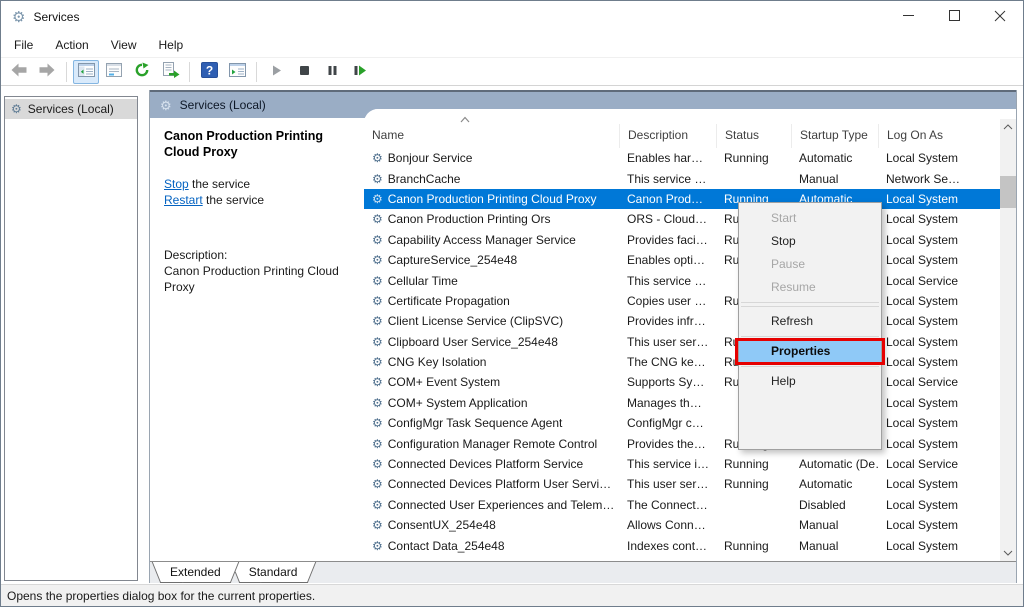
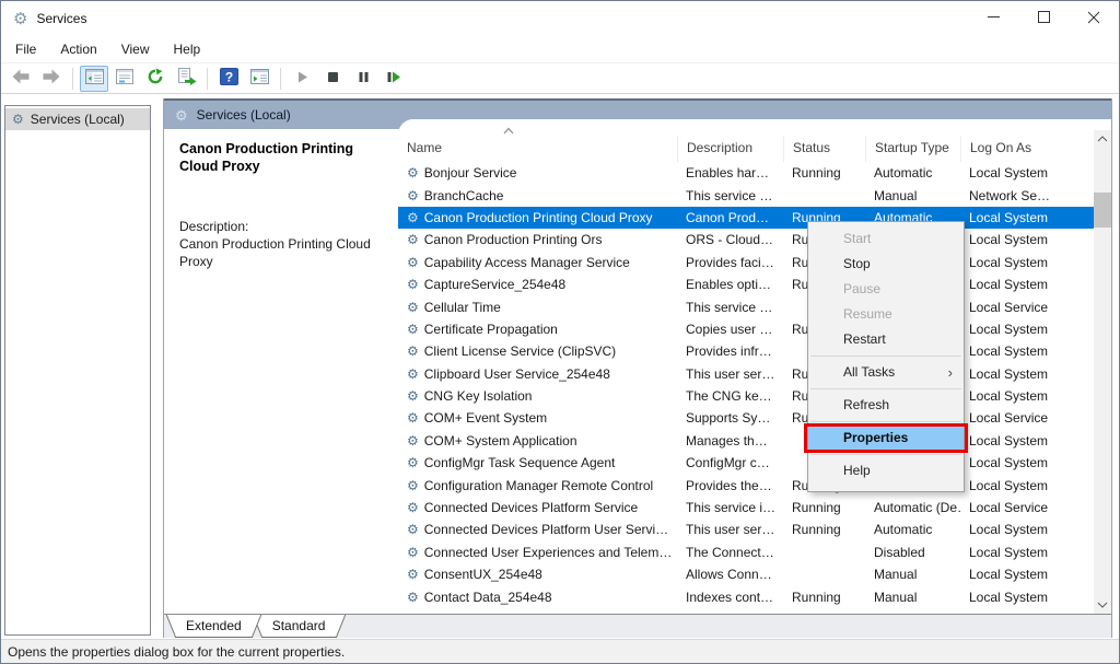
  ⚙
  Services
  File
  Action
  View
  Help
  ?
  ⚙
  Services (Local)
  ⚙
  Services (Local)
  Canon Production Printing Cloud Proxy
- Stop the service
- Restart the service
  Description:
  Canon Production Printing Cloud Proxy
  Name
  Description
  Status
  Startup Type
  Log On As
  ⚙
  Bonjour Service
  Enables har…
  Running
  Automatic
  Local System
  ⚙
  BranchCache
  This service …
  Manual
  Network Se…
  ⚙
  Canon Production Printing Cloud Proxy
  Canon Prod…
  Running
  Automatic
  Local System
  ⚙
  Canon Production Printing Ors
  ORS - Cloud…
  Local System
  ⚙
  Capability Access Manager Service
  Provides faci…
  Local System
  ⚙
  CaptureService_254e48
  Enables opti…
  Local System
  ⚙
  Cellular Time
  This service …
  Local Service
  ⚙
  Certificate Propagation
  Copies user …
  Local System
  ⚙
  Client License Service (ClipSVC)
  Provides infr…
  Local System
  ⚙
  Clipboard User Service_254e48
  This user ser…
  Local System
  ⚙
  CNG Key Isolation
  The CNG ke…
  Local System
  ⚙
  COM+ Event System
  Supports Sy…
  Local Service
  ⚙
  COM+ System Application
  Manages th…
  Local System
  ⚙
  ConfigMgr Task Sequence Agent
  ConfigMgr c…
  Local System
  ⚙
  Configuration Manager Remote Control
  Provides the…
  Local System
  ⚙
  Connected Devices Platform Service
  This service i…
  Running
  Automatic (De
  Local Service
  ⚙
  Connected Devices Platform User Servi…
  This user ser…
  Running
  Automatic
  Local System
  ⚙
  Connected User Experiences and Telem…
  The Connect…
  Disabled
  Local System
  ⚙
  ConsentUX_254e48
  Allows Conn…
  Manual
  Local System
  ⚙
  Contact Data_254e48
  Indexes cont…
  Running
  Manual
  Local System
  Extended
  Standard
  Opens the properties dialog box for the current properties.
  Start
  Stop
  Pause
  Resume
+ Restart
+ All Tasks
+ ›
  Refresh
  Properties
  Help
